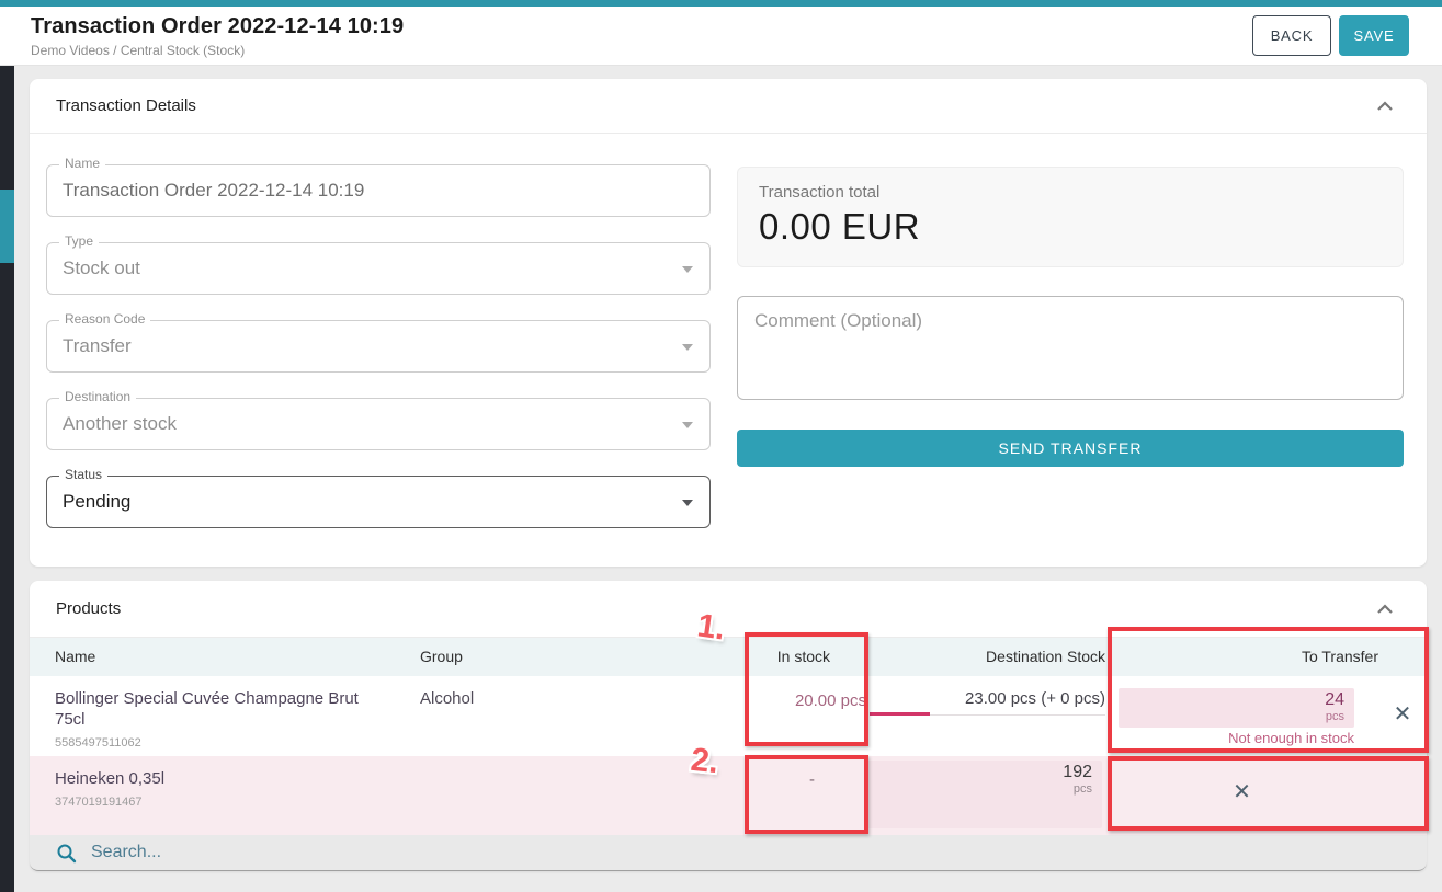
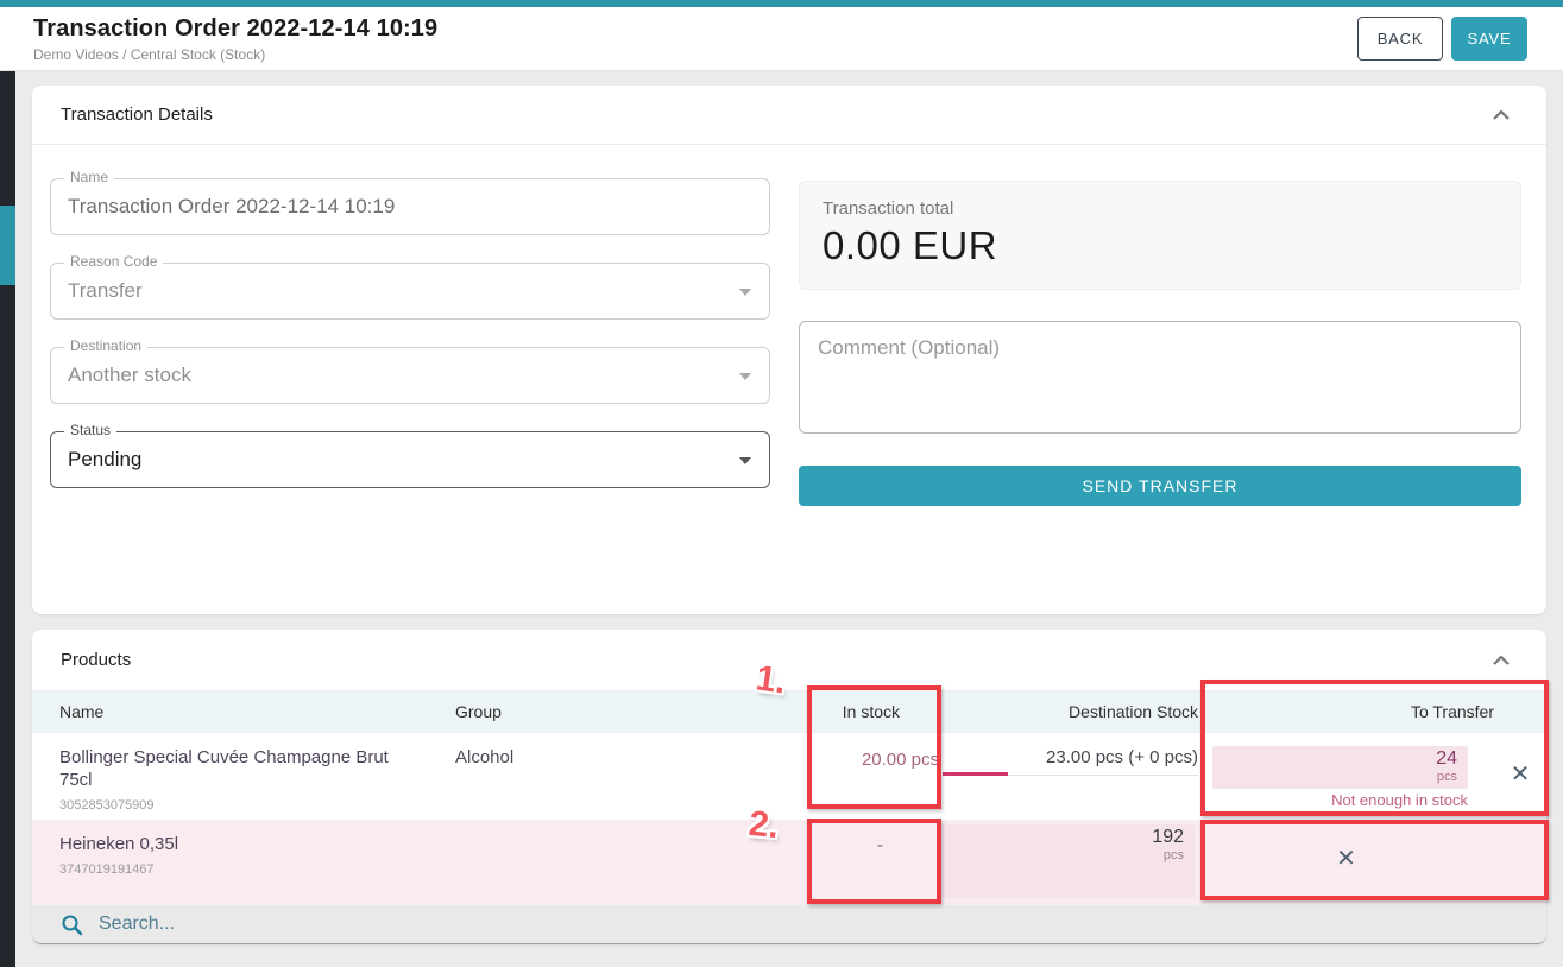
  Transaction Order 2022-12-14 10:19
  Demo Videos / Central Stock (Stock)
  BACK
  SAVE
  Transaction Details
  Name
  Transaction Order 2022-12-14 10:19
- Type
- Stock out
  Reason Code
  Transfer
  Destination
  Another stock
  Status
  Pending
  Transaction total
  0.00 EUR
  Comment (Optional)
  SEND TRANSFER
  Products
  Name
  Group
  In stock
  Destination Stock
  To Transfer
  Bollinger Special Cuvée Champagne Brut 75cl
- 5585497511062
+ 3052853075909
  Alcohol
  20.00 pcs
  23.00 pcs (+ 0 pcs)
  24
  pcs
  Not enough in stock
  ✕
  Heineken 0,35l
  3747019191467
  -
  192
  pcs
  ✕
  Search...
